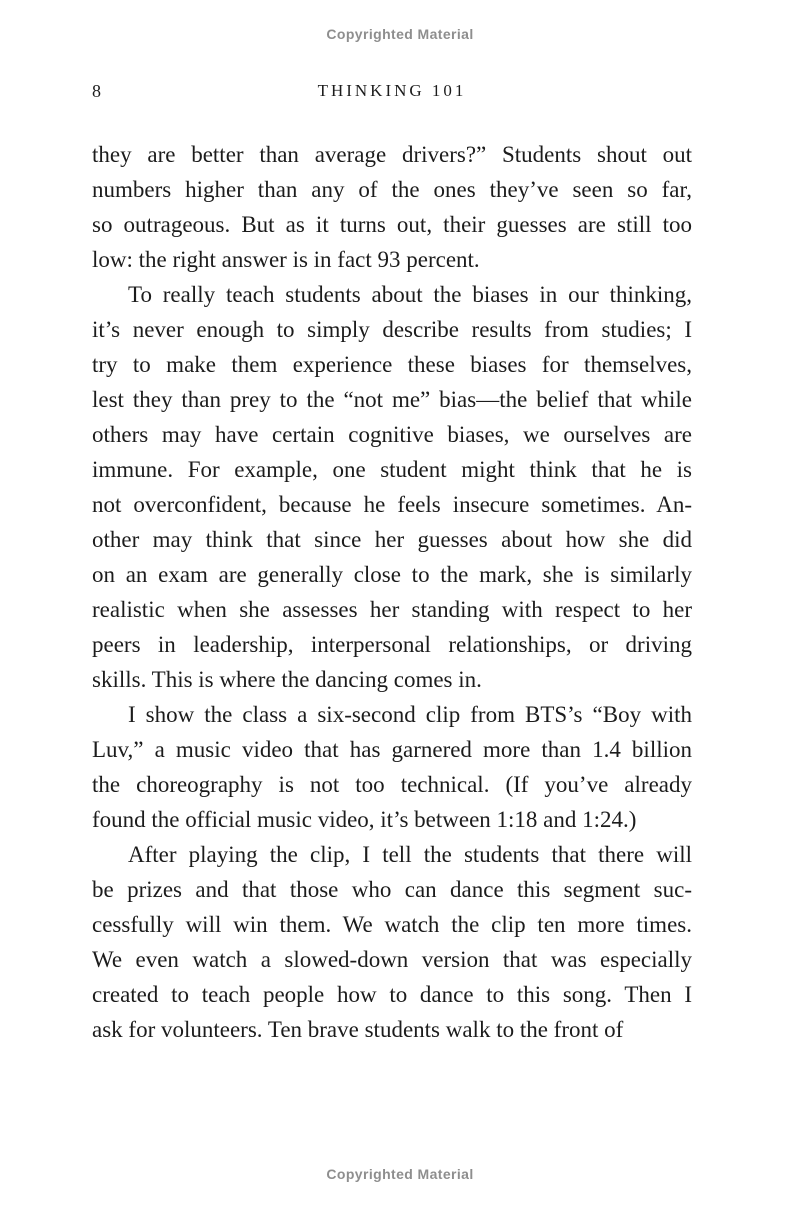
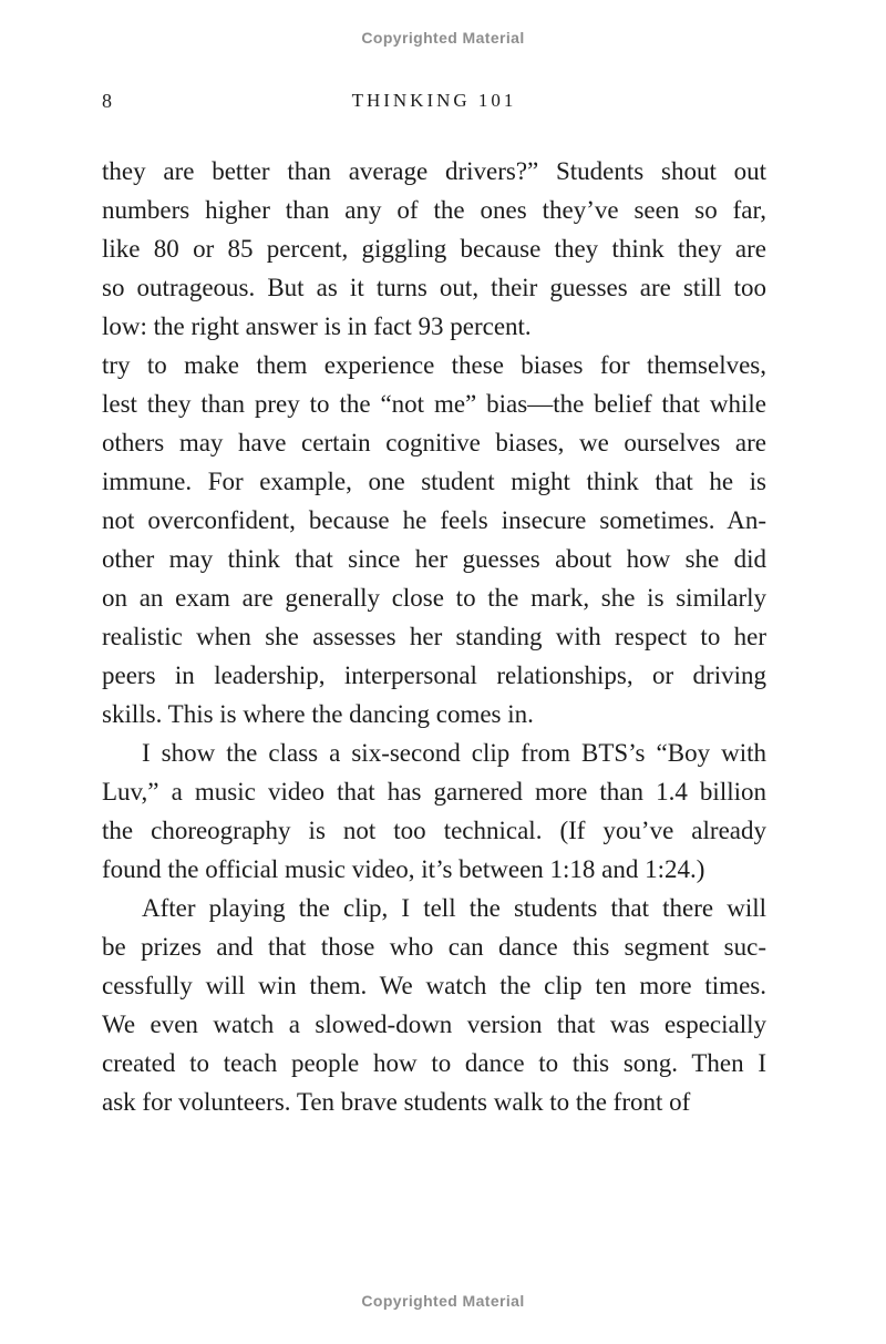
  Copyrighted Material
  8
  THINKING 101
  they are better than average drivers?” Students shout out
  numbers higher than any of the ones they’ve seen so far,
+ like 80 or 85 percent, giggling because they think they are
  so outrageous. But as it turns out, their guesses are still too
  low: the right answer is in fact 93 percent.
- To really teach students about the biases in our thinking,
- it’s never enough to simply describe results from studies; I
  try to make them experience these biases for themselves,
  lest they than prey to the “not me” bias—the belief that while
  others may have certain cognitive biases, we ourselves are
  immune. For example, one student might think that he is
  not overconfident, because he feels insecure sometimes. An-
  other may think that since her guesses about how she did
  on an exam are generally close to the mark, she is similarly
  realistic when she assesses her standing with respect to her
  peers in leadership, interpersonal relationships, or driving
  skills. This is where the dancing comes in.
  I show the class a six-second clip from BTS’s “Boy with
  Luv,” a music video that has garnered more than 1.4 billion
  the choreography is not too technical. (If you’ve already
  found the official music video, it’s between 1:18 and 1:24.)
  After playing the clip, I tell the students that there will
  be prizes and that those who can dance this segment suc-
  cessfully will win them. We watch the clip ten more times.
  We even watch a slowed-down version that was especially
  created to teach people how to dance to this song. Then I
  ask for volunteers. Ten brave students walk to the front of
  Copyrighted Material
